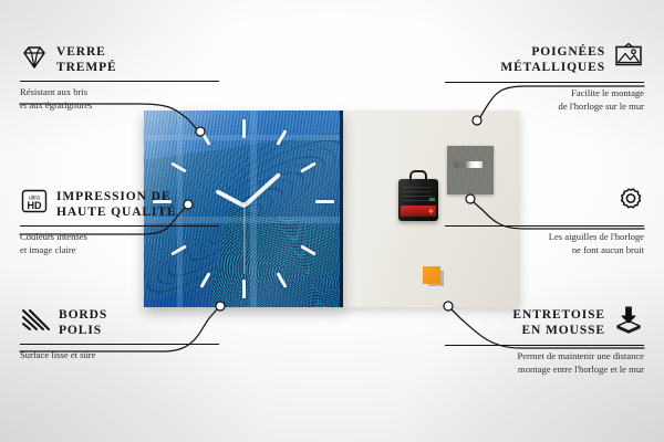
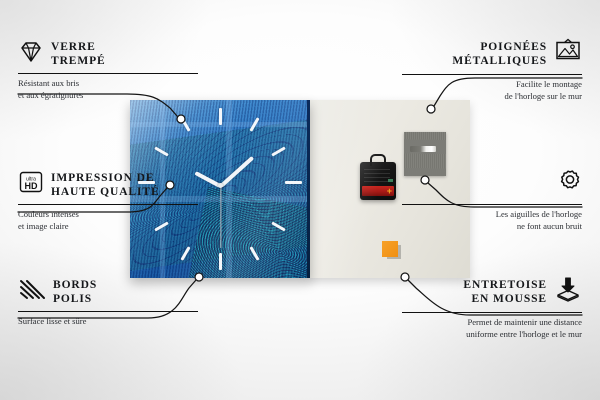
  VERRE
  TREMPÉ
  Résistant aux bris
  et aux égratignures
  HD
  IMPRESSION DE
  HAUTE QUALITÉ
  Couleurs intenses
  et image claire
  BORDS
  POLIS
  Surface lisse et sûre
  POIGNÉES
  MÉTALLIQUES
  Facilite le montage
  de l'horloge sur le mur
  Les aiguilles de l'horloge
  ne font aucun bruit
  ENTRETOISE
  EN MOUSSE
  Permet de maintenir une distance
- montage entre l'horloge et le mur
+ uniforme entre l'horloge et le mur
